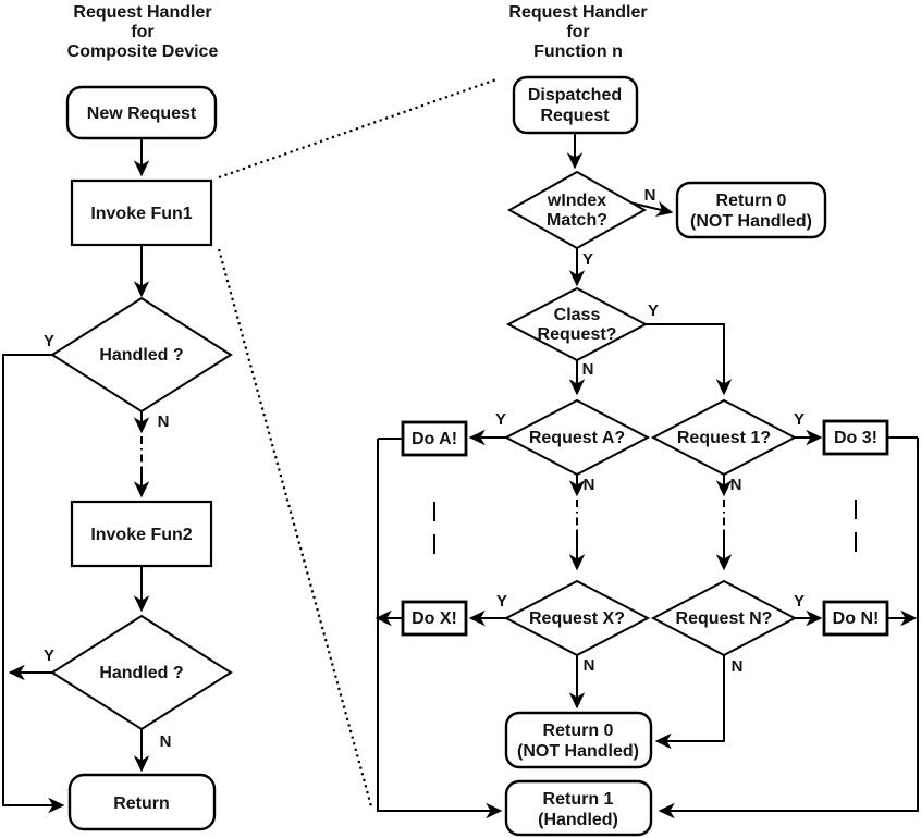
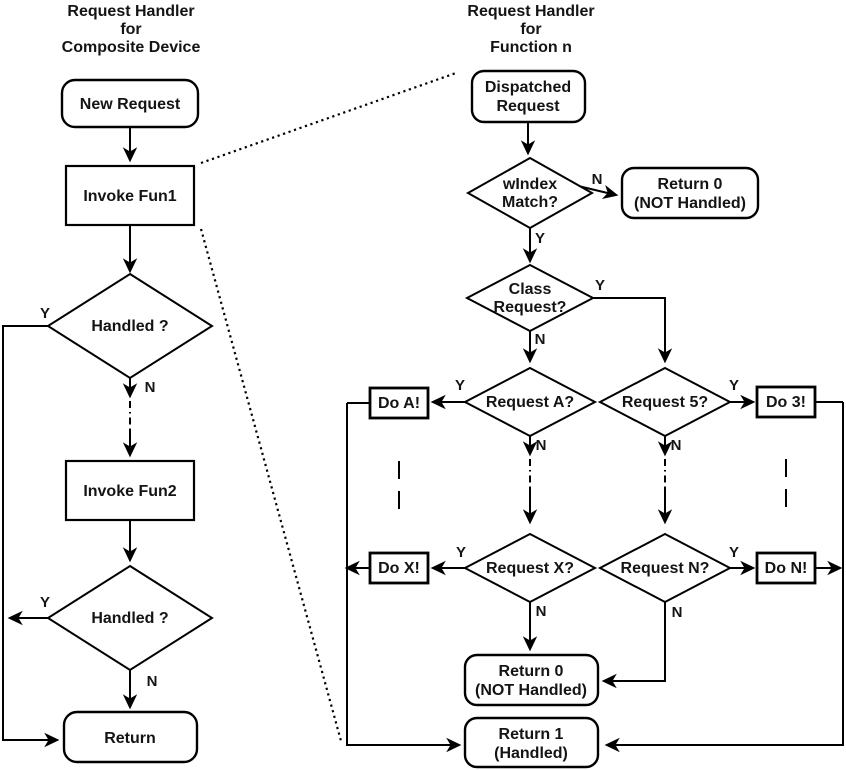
  Request Handler
  for
  Composite Device
  New Request
  Invoke Fun1
  Handled ?
  Y
  N
  Invoke Fun2
  Handled ?
  Y
  N
  Return
  Request Handler
  for
  Function n
  Dispatched
  Request
  wIndex
  Match?
  N
  Y
  Return 0
  (NOT Handled)
  Class
  Request?
  Y
  N
  Request A?
  Y
  N
- Request 1?
+ Request 5?
  Y
  N
  Do A!
  Do 3!
  Request X?
  Y
  N
  Request N?
  Y
  N
  Do X!
  Do N!
  Return 0
  (NOT Handled)
  Return 1
  (Handled)
